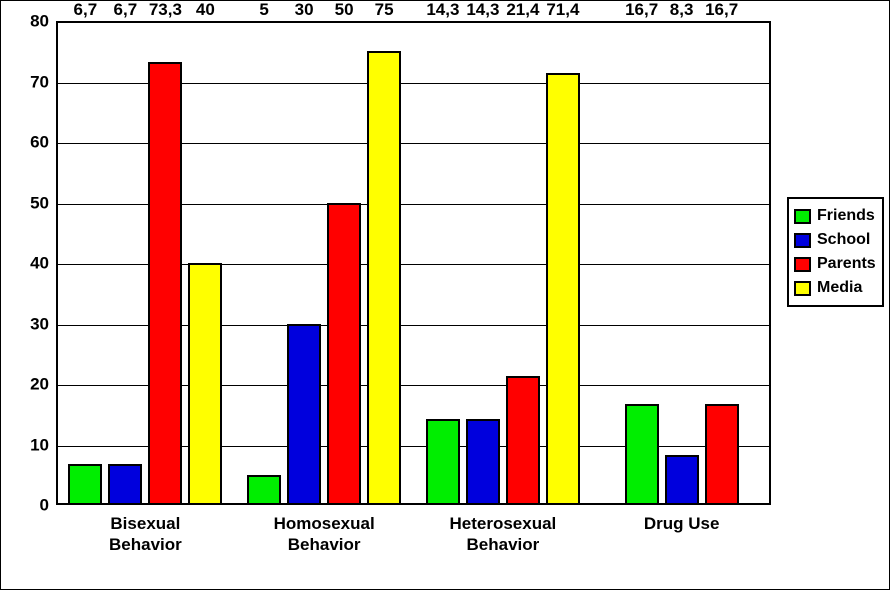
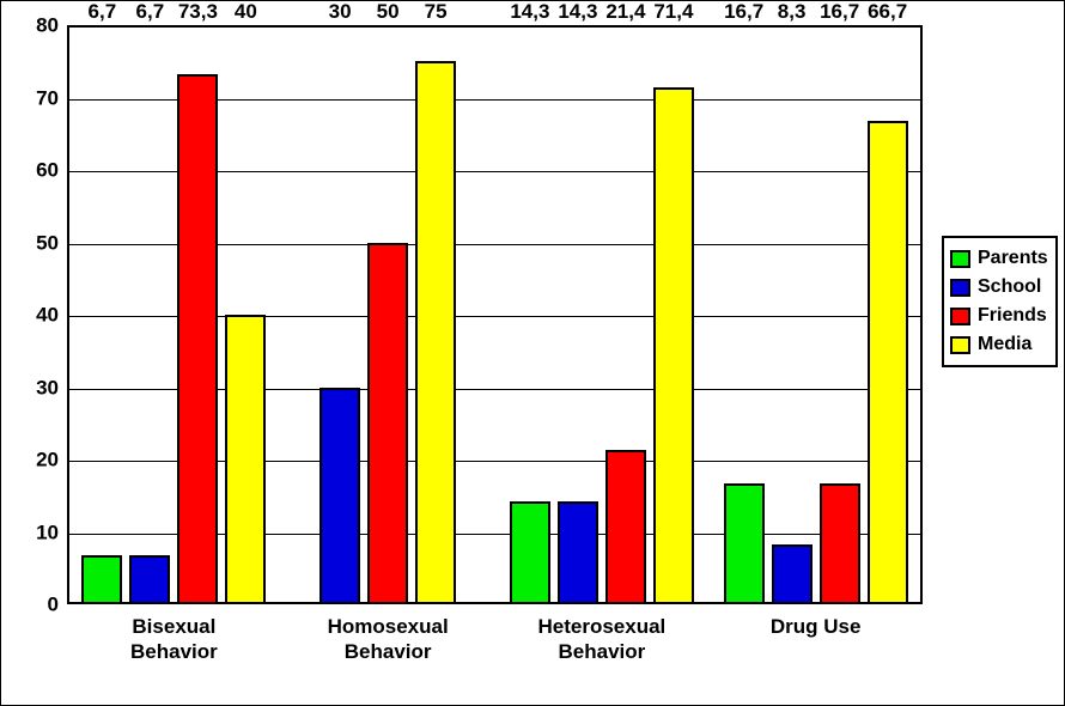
  0
  10
  20
  30
  40
  50
  60
  70
  80
  6,7
  6,7
  73,3
  40
- 5
  30
  50
  75
  14,3
  14,3
  21,4
  71,4
  16,7
  8,3
  16,7
+ 66,7
  Bisexual
  Behavior
  Homosexual
  Behavior
  Heterosexual
  Behavior
  Drug Use
- Friends
+ Parents
  School
- Parents
+ Friends
  Media
